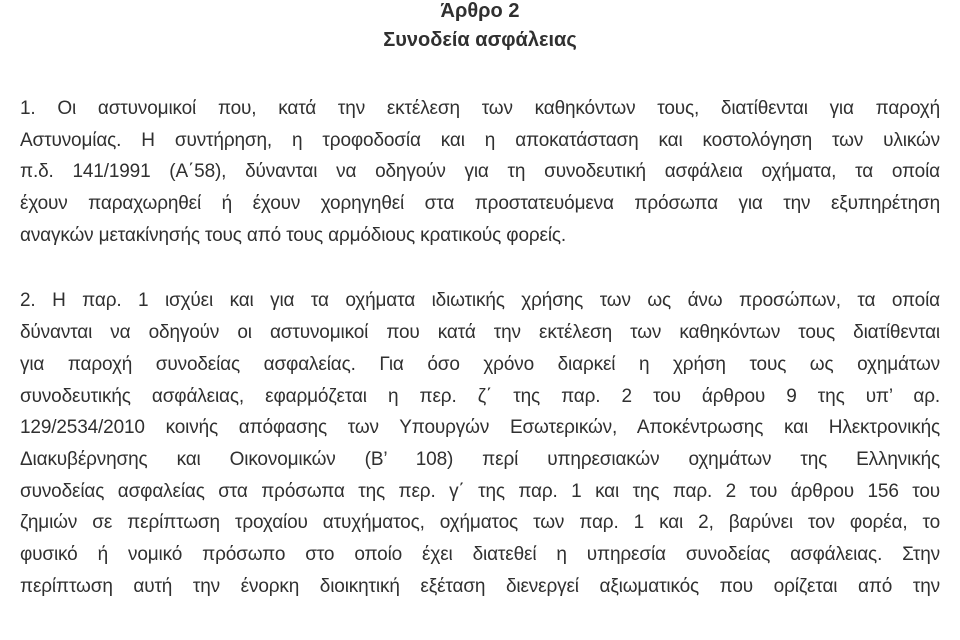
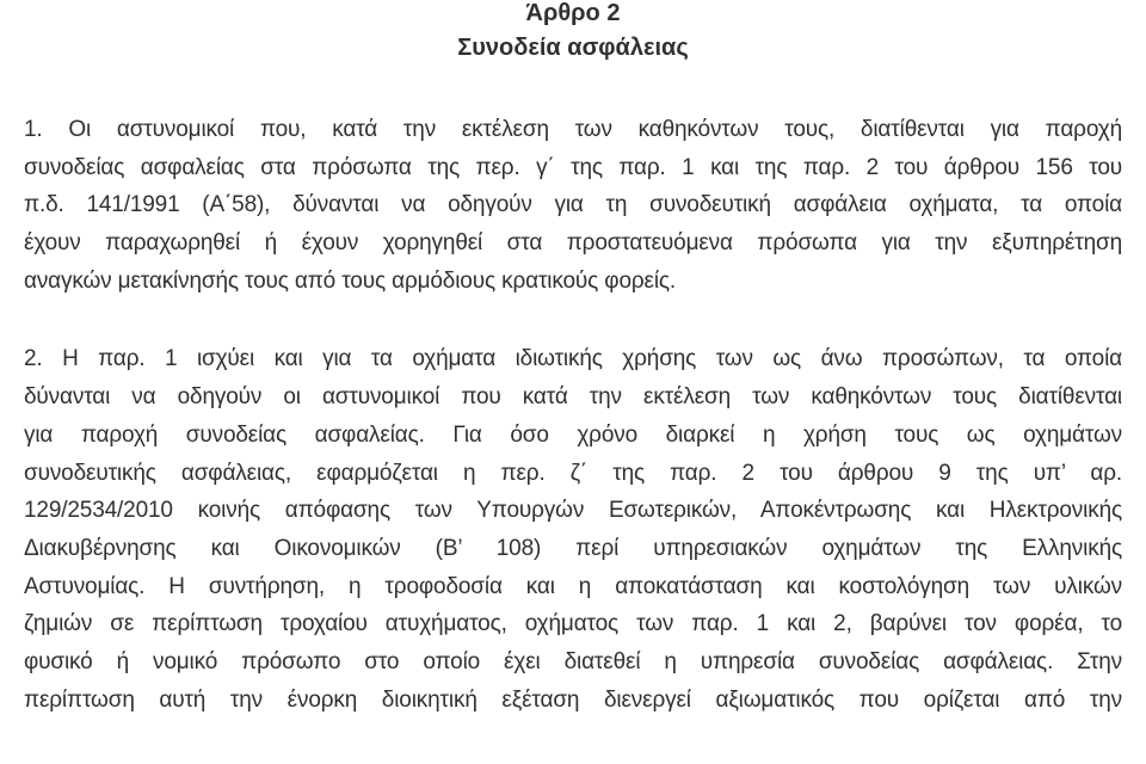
  Άρθρο 2
  Συνοδεία ασφάλειας
  1. Οι αστυνομικοί που, κατά την εκτέλεση των καθηκόντων τους, διατίθενται για παροχή
- Αστυνομίας. Η συντήρηση, η τροφοδοσία και η αποκατάσταση και κοστολόγηση των υλικών
+ συνοδείας ασφαλείας στα πρόσωπα της περ. γ΄ της παρ. 1 και της παρ. 2 του άρθρου 156 του
  π.δ. 141/1991 (Α΄58), δύνανται να οδηγούν για τη συνοδευτική ασφάλεια οχήματα, τα οποία
  έχουν παραχωρηθεί ή έχουν χορηγηθεί στα προστατευόμενα πρόσωπα για την εξυπηρέτηση
  αναγκών μετακίνησής τους από τους αρμόδιους κρατικούς φορείς.
  2. Η παρ. 1 ισχύει και για τα οχήματα ιδιωτικής χρήσης των ως άνω προσώπων, τα οποία
  δύνανται να οδηγούν οι αστυνομικοί που κατά την εκτέλεση των καθηκόντων τους διατίθενται
  για παροχή συνοδείας ασφαλείας. Για όσο χρόνο διαρκεί η χρήση τους ως οχημάτων
  συνοδευτικής ασφάλειας, εφαρμόζεται η περ. ζ΄ της παρ. 2 του άρθρου 9 της υπ’ αρ.
  129/2534/2010 κοινής απόφασης των Υπουργών Εσωτερικών, Αποκέντρωσης και Ηλεκτρονικής
  Διακυβέρνησης και Οικονομικών (Β’ 108) περί υπηρεσιακών οχημάτων της Ελληνικής
- συνοδείας ασφαλείας στα πρόσωπα της περ. γ΄ της παρ. 1 και της παρ. 2 του άρθρου 156 του
+ Αστυνομίας. Η συντήρηση, η τροφοδοσία και η αποκατάσταση και κοστολόγηση των υλικών
  ζημιών σε περίπτωση τροχαίου ατυχήματος, οχήματος των παρ. 1 και 2, βαρύνει τον φορέα, το
  φυσικό ή νομικό πρόσωπο στο οποίο έχει διατεθεί η υπηρεσία συνοδείας ασφάλειας. Στην
  περίπτωση αυτή την ένορκη διοικητική εξέταση διενεργεί αξιωματικός που ορίζεται από την
